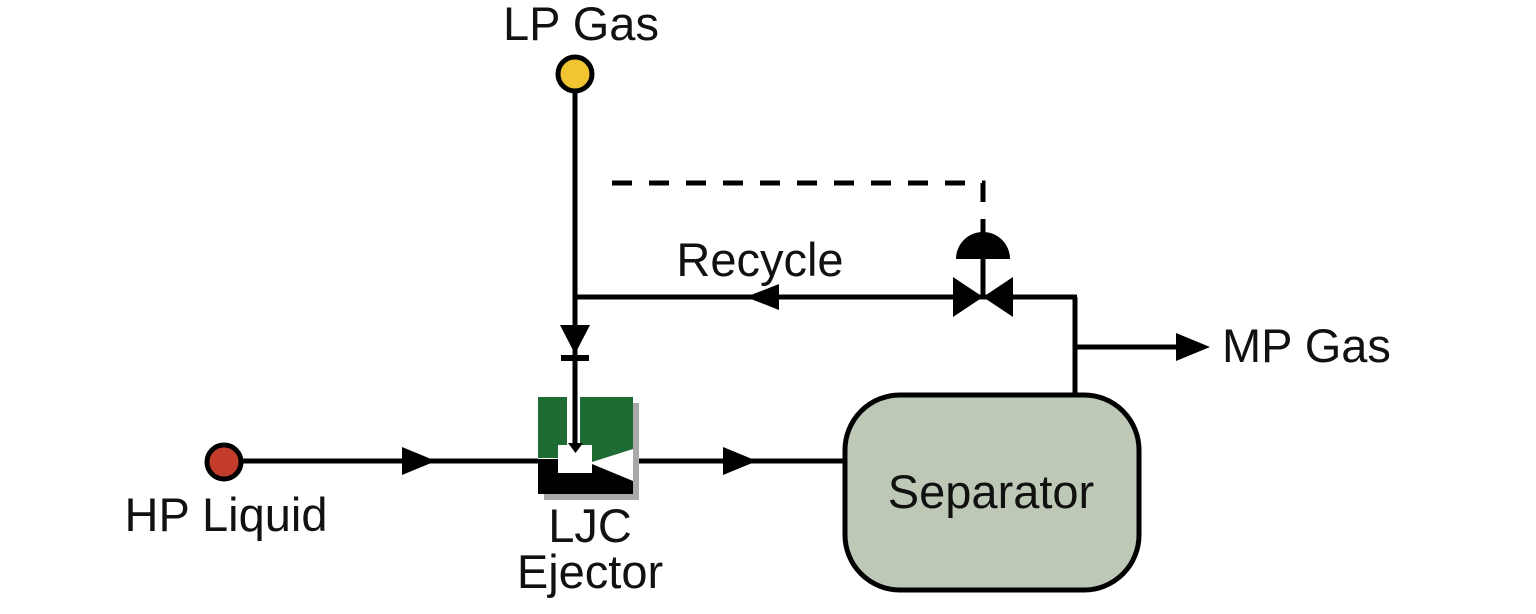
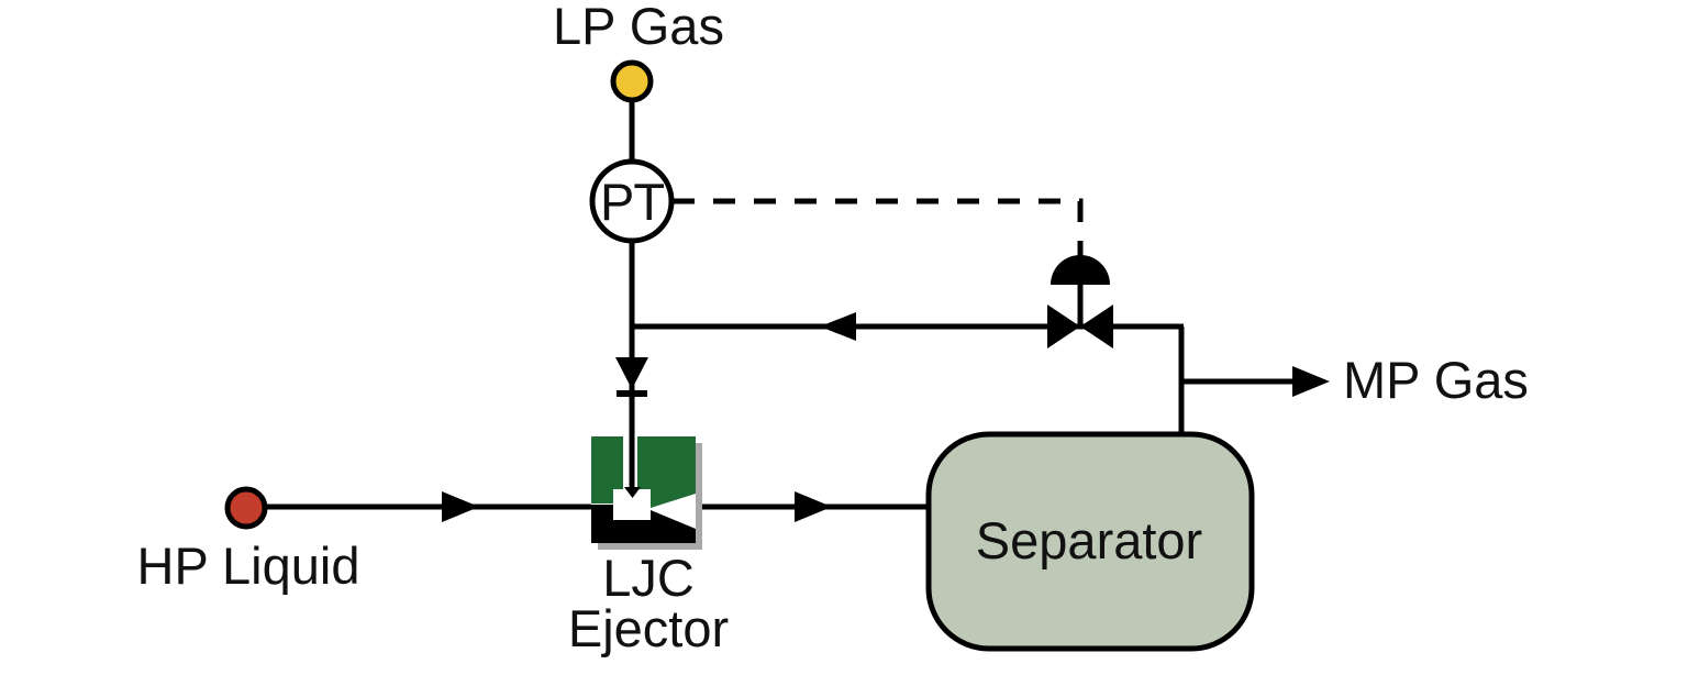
+ PT
  Separator
  LP Gas
- Recycle
  MP Gas
  HP Liquid
  LJC
  Ejector
